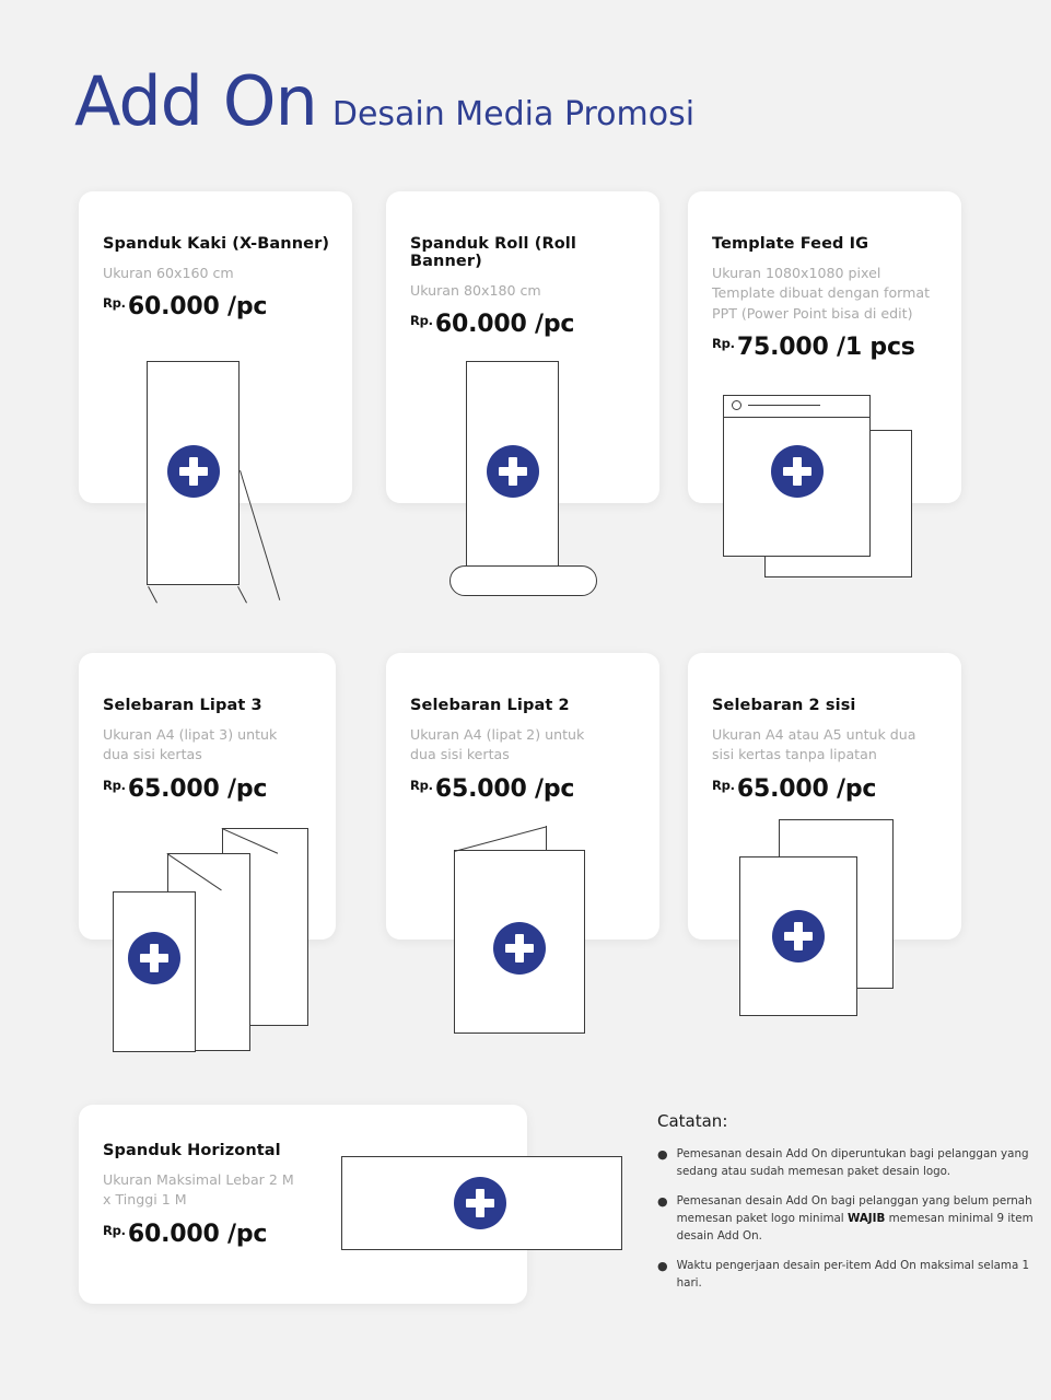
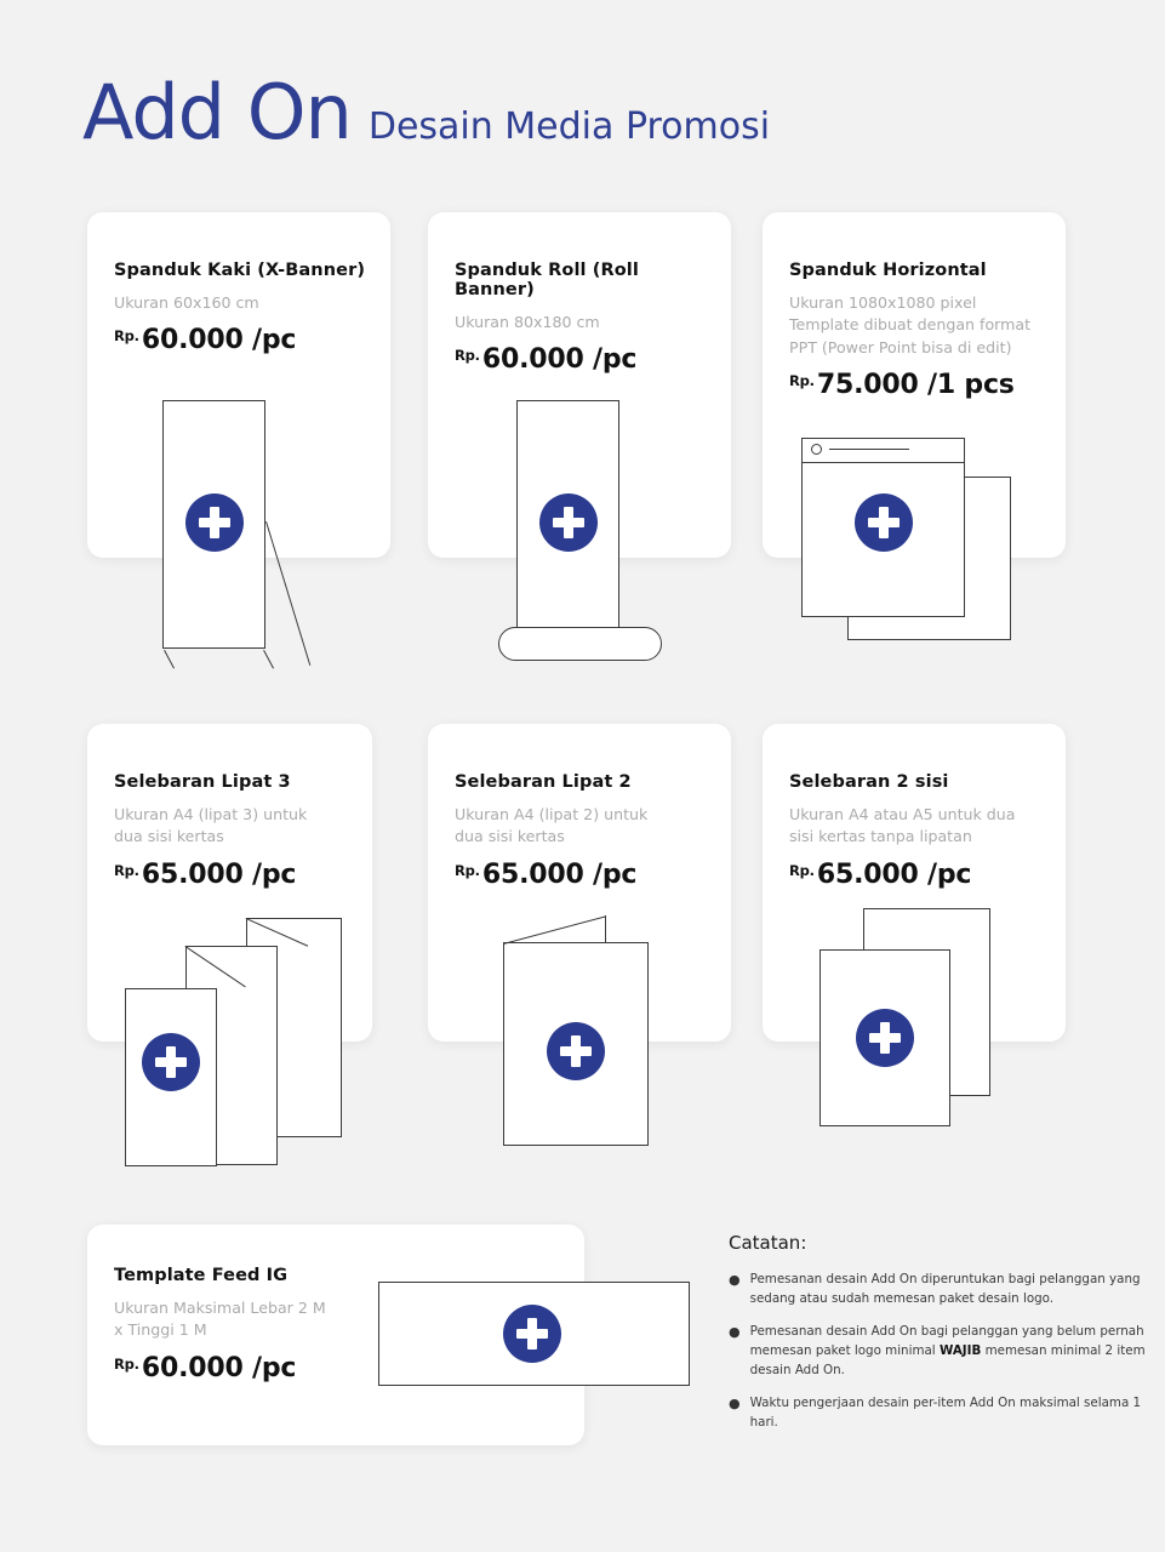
  Add On
  Desain Media Promosi
  Spanduk Kaki (X-Banner)
  Ukuran 60x160 cm
  Rp. 60.000 /pc
  Spanduk Roll (Roll Banner)
  Ukuran 80x180 cm
  Rp. 60.000 /pc
- Template Feed IG
+ Spanduk Horizontal
  Ukuran 1080x1080 pixel
  Template dibuat dengan format
  PPT (Power Point bisa di edit)
  Rp. 75.000 /1 pcs
  Selebaran Lipat 3
  Ukuran A4 (lipat 3) untuk
  dua sisi kertas
  Rp. 65.000 /pc
  Selebaran Lipat 2
  Ukuran A4 (lipat 2) untuk
  dua sisi kertas
  Rp. 65.000 /pc
  Selebaran 2 sisi
  Ukuran A4 atau A5 untuk dua
  sisi kertas tanpa lipatan
  Rp. 65.000 /pc
- Spanduk Horizontal
+ Template Feed IG
  Ukuran Maksimal Lebar 2 M
  x Tinggi 1 M
  Rp. 60.000 /pc
  Catatan:
  ●
  Pemesanan desain Add On diperuntukan bagi pelanggan yang sedang atau sudah memesan paket desain logo.
  ●
- Pemesanan desain Add On bagi pelanggan yang belum pernah memesan paket logo minimal WAJIB memesan minimal 9 item desain Add On.
+ Pemesanan desain Add On bagi pelanggan yang belum pernah memesan paket logo minimal WAJIB memesan minimal 2 item desain Add On.
  ●
  Waktu pengerjaan desain per-item Add On maksimal selama 1 hari.
